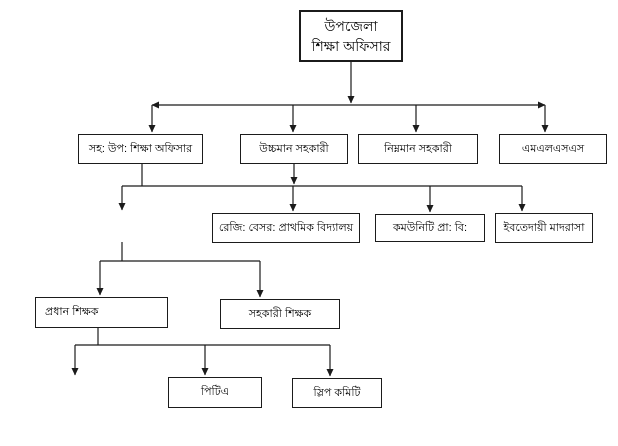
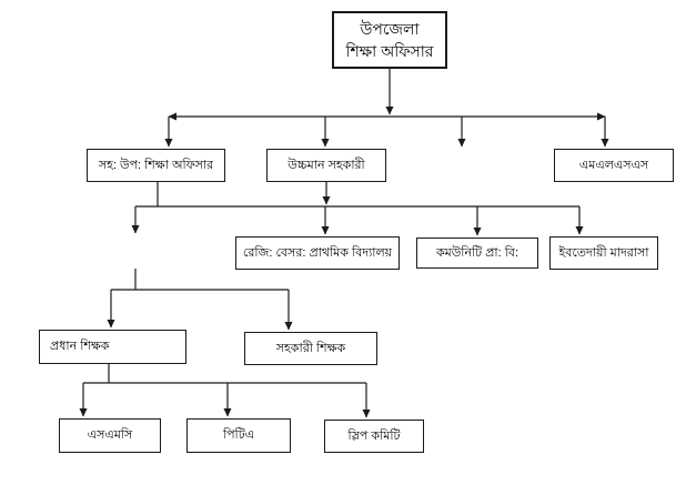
  উপজেলা শিক্ষা অফিসার
  সহ: উপ: শিক্ষা অফিসার
  উচ্চমান সহকারী
- নিম্নমান সহকারী
  এমএলএসএস
  রেজি: বেসর: প্রাথমিক বিদ্যালয়
  কমউনিটি প্রা: বি:
  ইবতেদায়ী মাদরাসা
  প্রধান শিক্ষক
  সহকারী শিক্ষক
+ এসএমসি
  পিটিএ
  স্লিপ কমিটি
